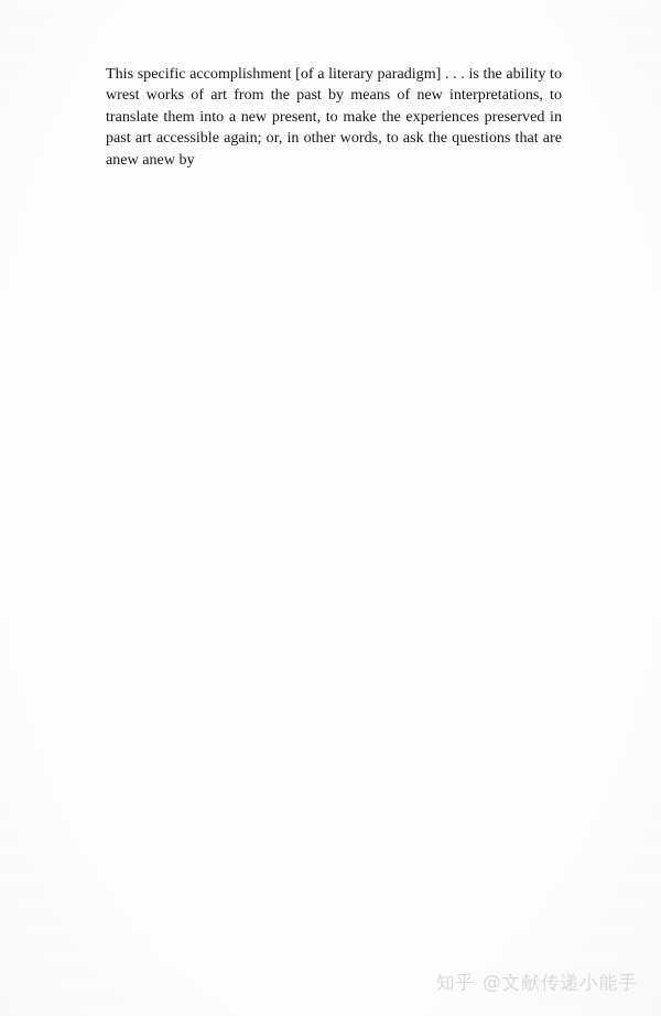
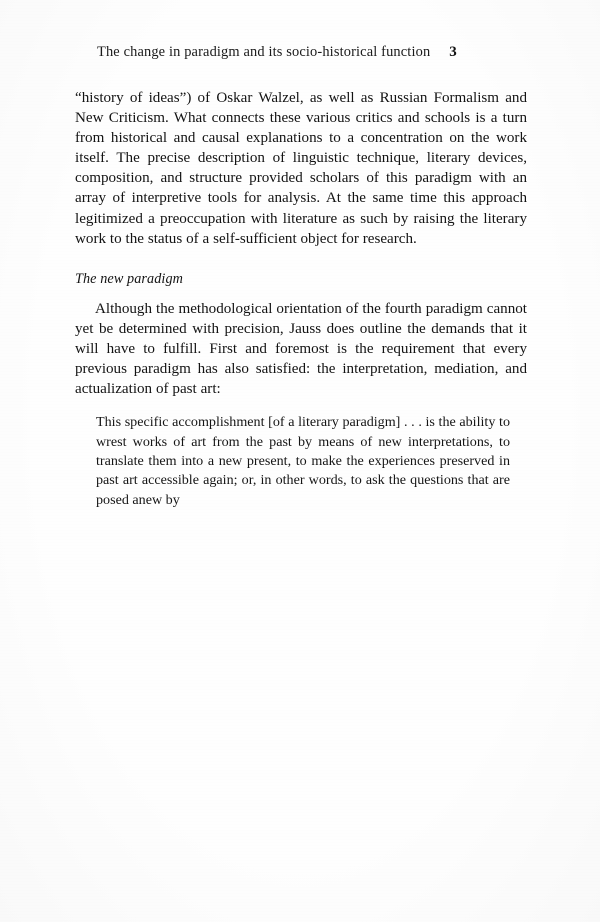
+ The change in paradigm and its socio-historical function
+ 3
+ “history of ideas”) of Oskar Walzel, as well as Russian Formalism and New Criticism. What connects these various critics and schools is a turn from historical and causal explanations to a concentration on the work itself. The precise description of linguistic technique, literary devices, composition, and structure provided scholars of this paradigm with an array of interpretive tools for analysis. At the same time this approach legitimized a preoccupation with literature as such by raising the literary work to the status of a self-sufficient object for research.
+ The new paradigm
+ Although the methodological orientation of the fourth paradigm cannot yet be determined with precision, Jauss does outline the demands that it will have to fulfill. First and foremost is the requirement that every previous paradigm has also satisfied: the interpretation, mediation, and actualization of past art:
- This specific accomplishment [of a literary paradigm] . . . is the ability to wrest works of art from the past by means of new interpretations, to translate them into a new present, to make the experiences preserved in past art accessible again; or, in other words, to ask the questions that are anew anew by
+ This specific accomplishment [of a literary paradigm] . . . is the ability to wrest works of art from the past by means of new interpretations, to translate them into a new present, to make the experiences preserved in past art accessible again; or, in other words, to ask the questions that are posed anew by
- 知乎 @文献传递小能手
